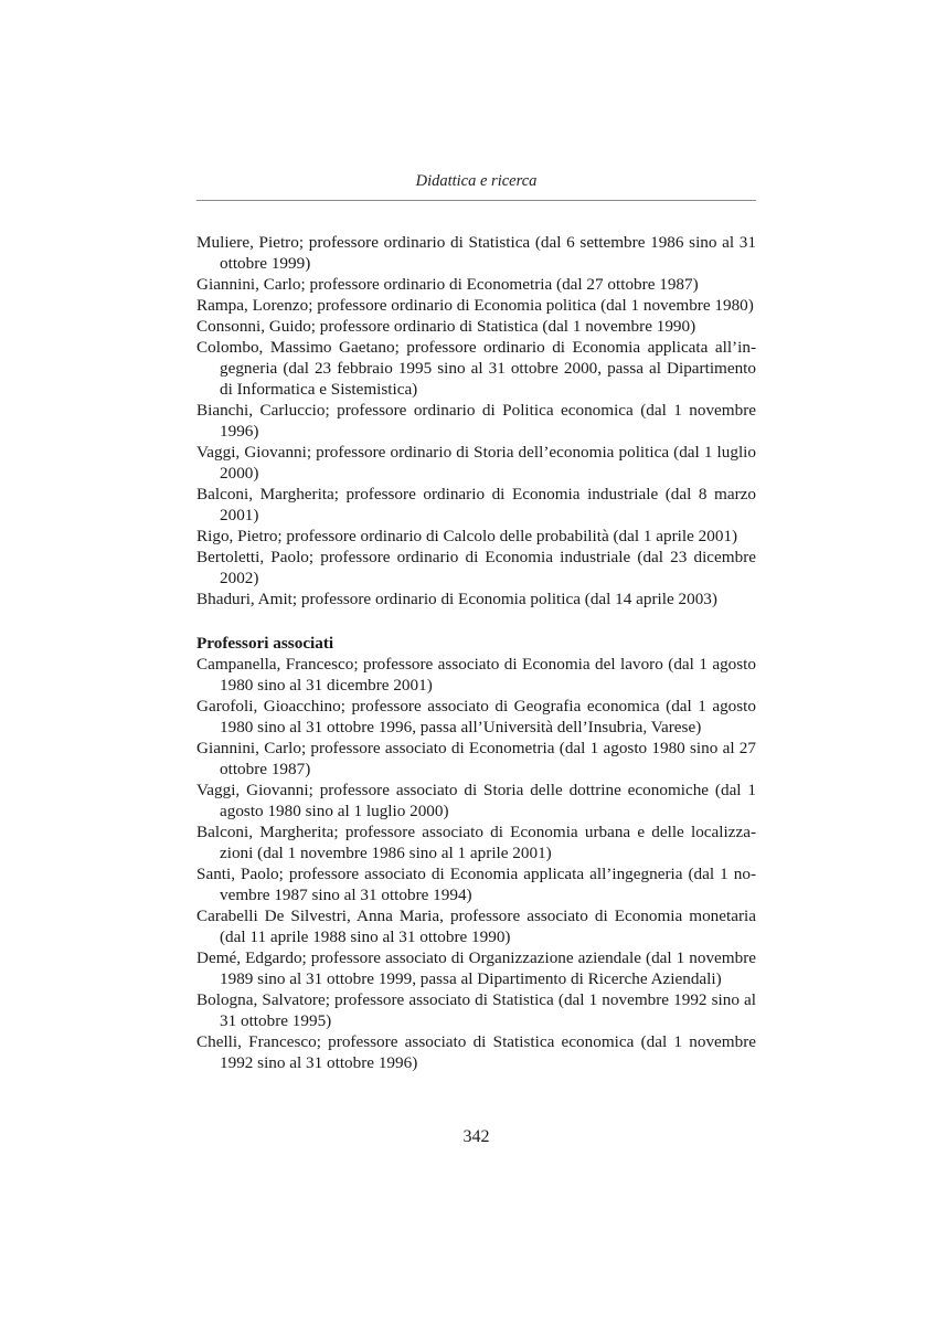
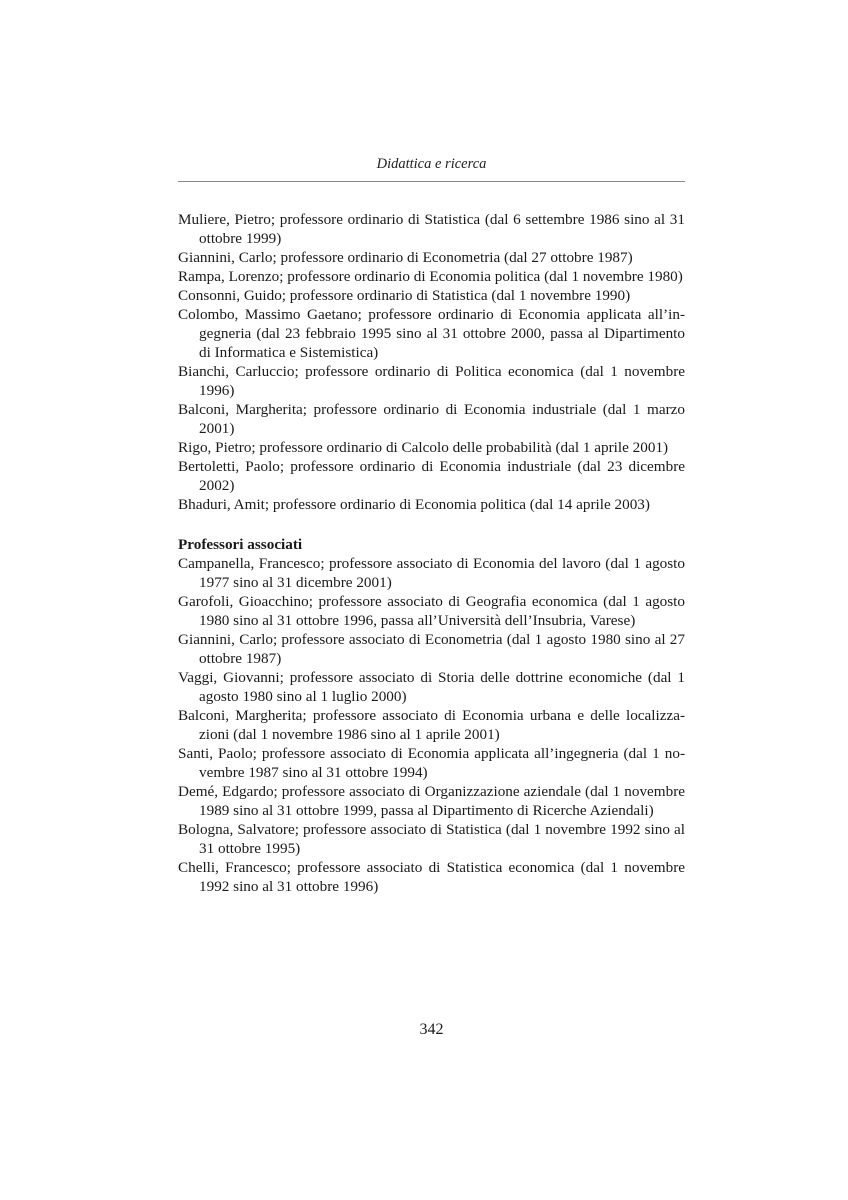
  Didattica e ricerca
  Muliere, Pietro; professore ordinario di Statistica (dal 6 settembre 1986 sino al 31 ottobre 1999)
  Giannini, Carlo; professore ordinario di Econometria (dal 27 ottobre 1987)
  Rampa, Lorenzo; professore ordinario di Economia politica (dal 1 novembre 1980)
  Consonni, Guido; professore ordinario di Statistica (dal 1 novembre 1990)
  Colombo, Massimo Gaetano; professore ordinario di Economia applicata all’in­gegneria (dal 23 febbraio 1995 sino al 31 ottobre 2000, passa al Dipartimento di Informatica e Sistemistica)
  Bianchi, Carluccio; professore ordinario di Politica economica (dal 1 novembre 1996)
- Vaggi, Giovanni; professore ordinario di Storia dell’economia politica (dal 1 luglio 2000)
- Balconi, Margherita; professore ordinario di Economia industriale (dal 8 marzo 2001)
+ Balconi, Margherita; professore ordinario di Economia industriale (dal 1 marzo 2001)
  Rigo, Pietro; professore ordinario di Calcolo delle probabilità (dal 1 aprile 2001)
  Bertoletti, Paolo; professore ordinario di Economia industriale (dal 23 dicembre 2002)
  Bhaduri, Amit; professore ordinario di Economia politica (dal 14 aprile 2003)
  Professori associati
- Campanella, Francesco; professore associato di Economia del lavoro (dal 1 agosto 1980 sino al 31 dicembre 2001)
+ Campanella, Francesco; professore associato di Economia del lavoro (dal 1 agosto 1977 sino al 31 dicembre 2001)
  Garofoli, Gioacchino; professore associato di Geografia economica (dal 1 agosto 1980 sino al 31 ottobre 1996, passa all’Università dell’Insubria, Varese)
  Giannini, Carlo; professore associato di Econometria (dal 1 agosto 1980 sino al 27 ottobre 1987)
  Vaggi, Giovanni; professore associato di Storia delle dottrine economiche (dal 1 agosto 1980 sino al 1 luglio 2000)
  Balconi, Margherita; professore associato di Economia urbana e delle localizza­zioni (dal 1 novembre 1986 sino al 1 aprile 2001)
  Santi, Paolo; professore associato di Economia applicata all’ingegneria (dal 1 no­vembre 1987 sino al 31 ottobre 1994)
- Carabelli De Silvestri, Anna Maria, professore associato di Economia monetaria (dal 11 aprile 1988 sino al 31 ottobre 1990)
  Demé, Edgardo; professore associato di Organizzazione aziendale (dal 1 novem­bre 1989 sino al 31 ottobre 1999, passa al Dipartimento di Ricerche Aziendali)
  Bologna, Salvatore; professore associato di Statistica (dal 1 novembre 1992 sino al 31 ottobre 1995)
  Chelli, Francesco; professore associato di Statistica economica (dal 1 novembre 1992 sino al 31 ottobre 1996)
  342
